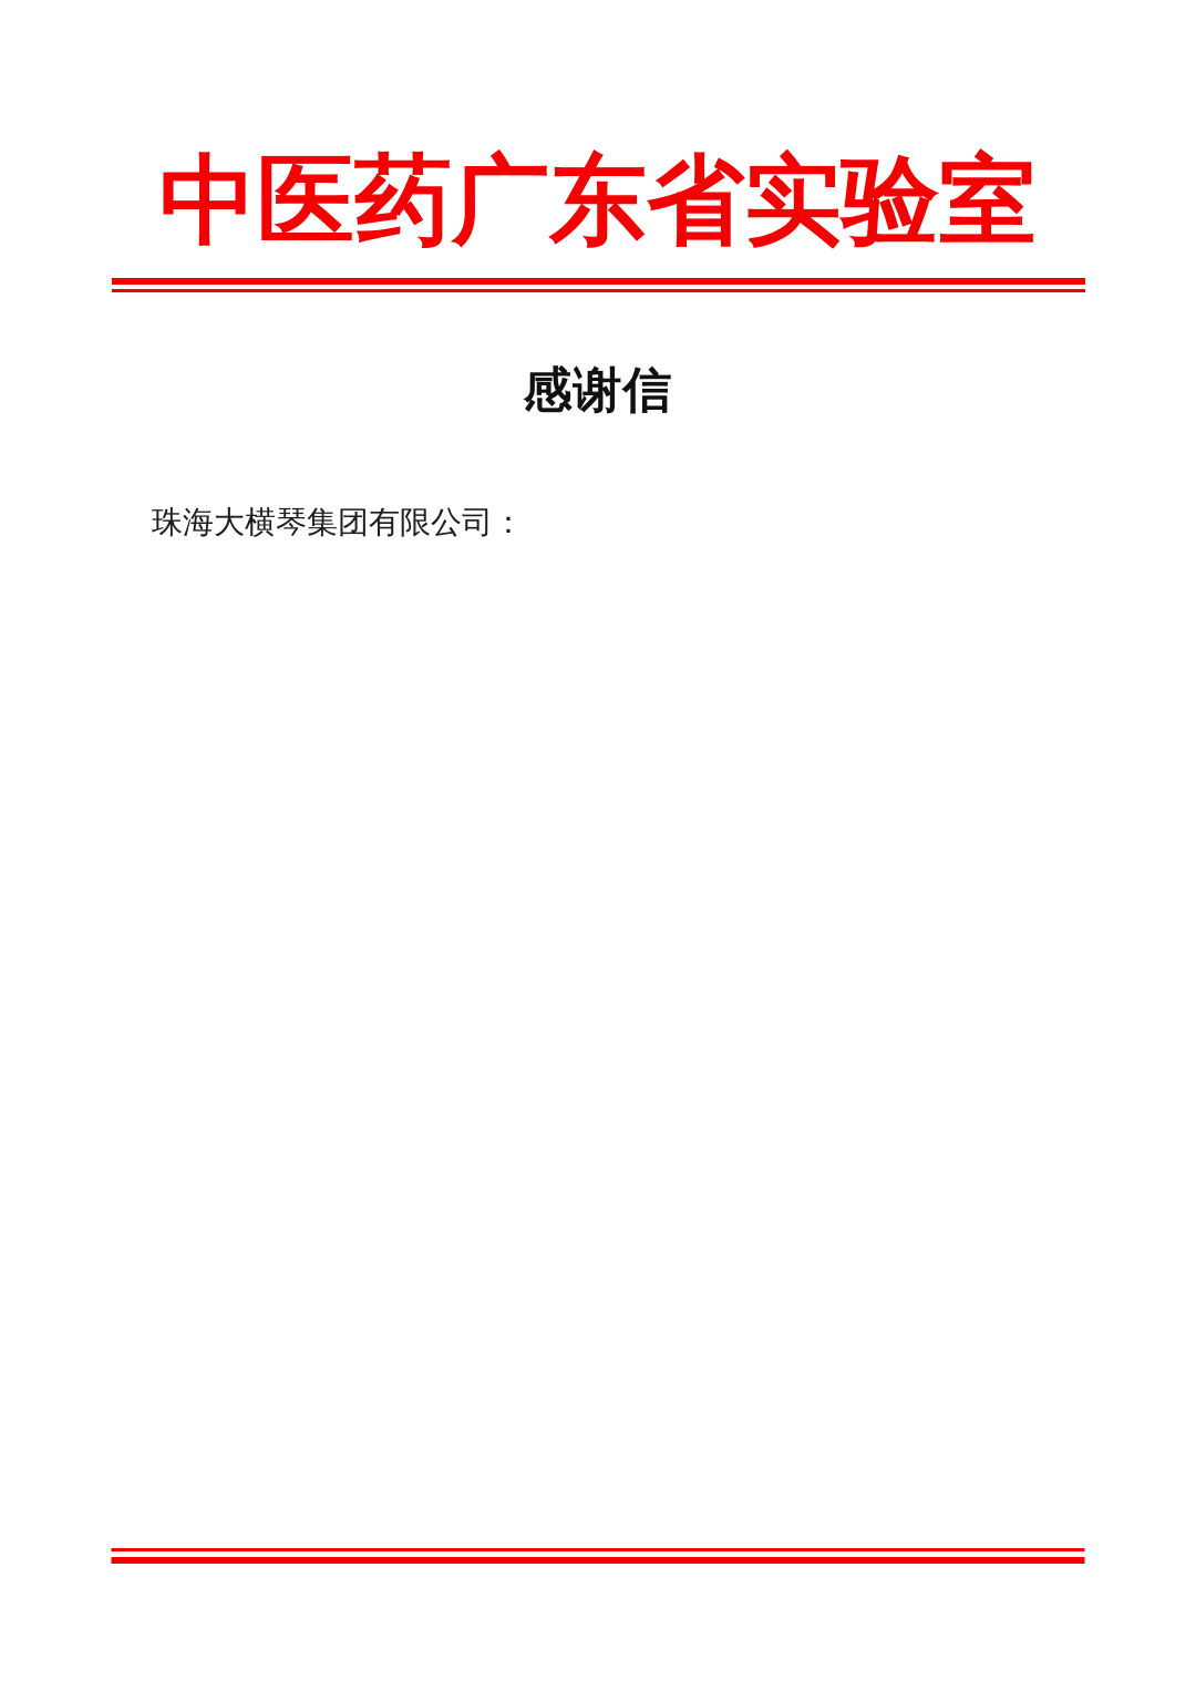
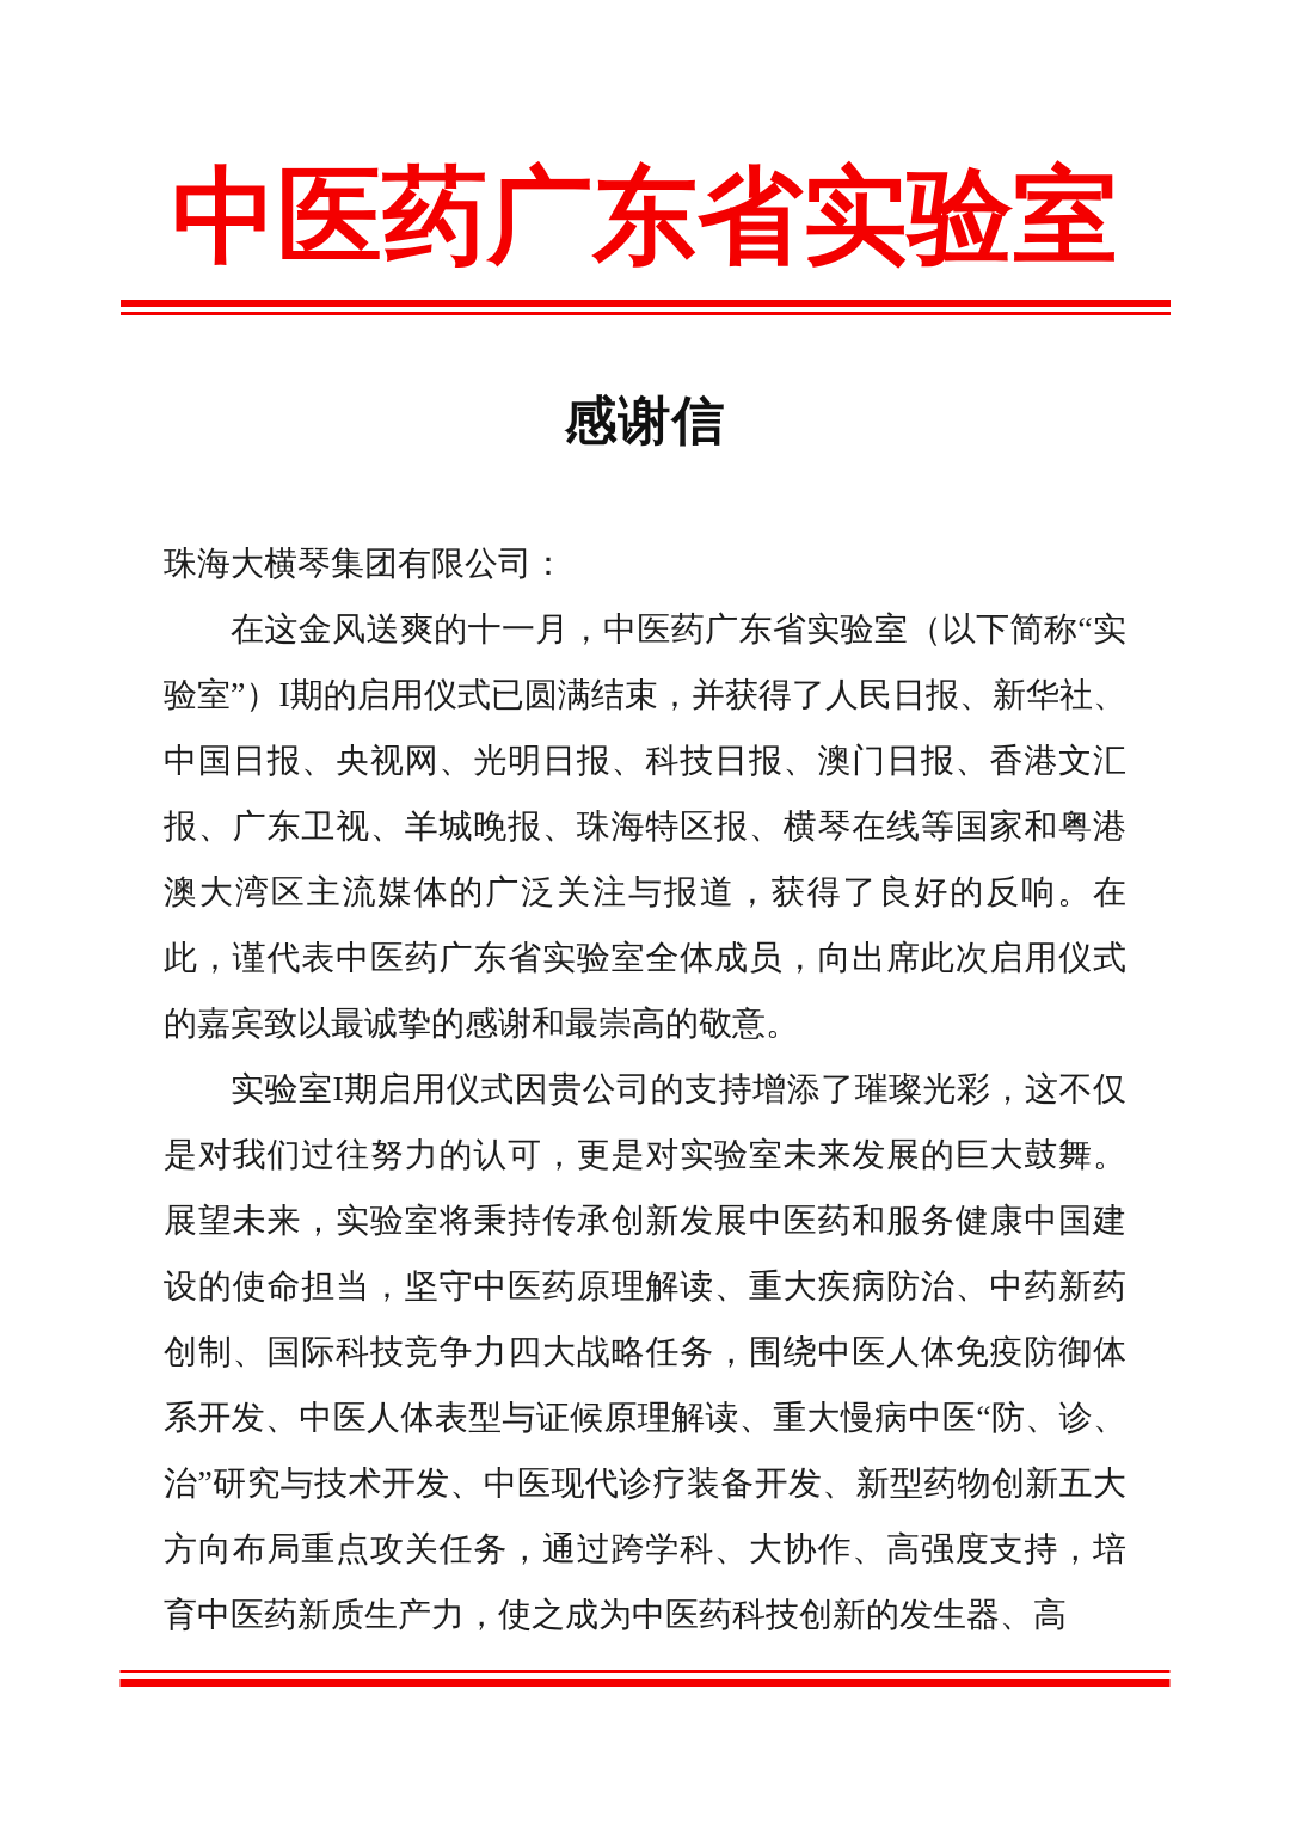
  中医药广东省实验室
  感谢信
  珠海大横琴集团有限公司：
+ 在这金风送爽的十一月，中医药广东省实验室（以下简称“实验室”）I期的启用仪式已圆满结束，并获得了人民日报、新华社、中国日报、央视网、光明日报、科技日报、澳门日报、香港文汇报、广东卫视、羊城晚报、珠海特区报、横琴在线等国家和粤港澳大湾区主流媒体的广泛关注与报道，获得了良好的反响。在此，谨代表中医药广东省实验室全体成员，向出席此次启用仪式的嘉宾致以最诚挚的感谢和最崇高的敬意。
+ 实验室I期启用仪式因贵公司的支持增添了璀璨光彩，这不仅是对我们过往努力的认可，更是对实验室未来发展的巨大鼓舞。展望未来，实验室将秉持传承创新发展中医药和服务健康中国建设的使命担当，坚守中医药原理解读、重大疾病防治、中药新药创制、国际科技竞争力四大战略任务，围绕中医人体免疫防御体系开发、中医人体表型与证候原理解读、重大慢病中医“防、诊、治”研究与技术开发、中医现代诊疗装备开发、新型药物创新五大方向布局重点攻关任务，通过跨学科、大协作、高强度支持，培育中医药新质生产力，使之成为中医药科技创新的发生器、高
